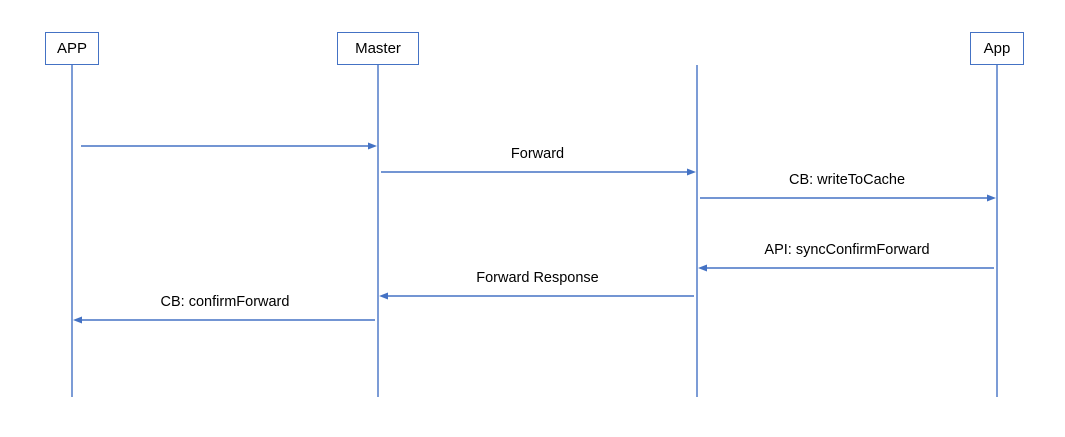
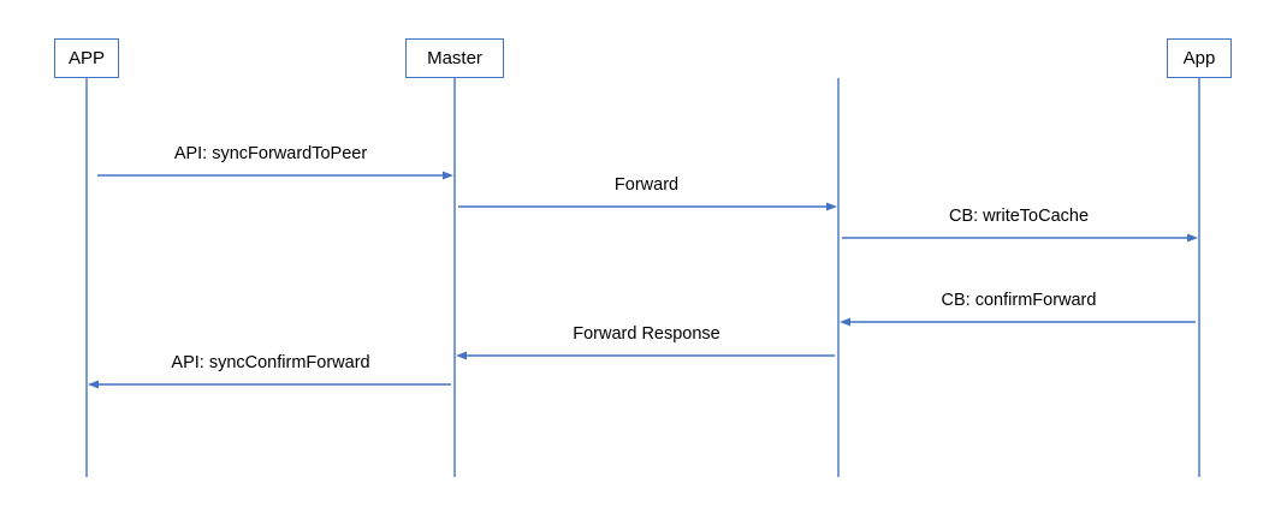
  APP
  Master
  App
+ API: syncForwardToPeer
  Forward
  CB: writeToCache
- API: syncConfirmForward
+ CB: confirmForward
  Forward Response
- CB: confirmForward
+ API: syncConfirmForward
